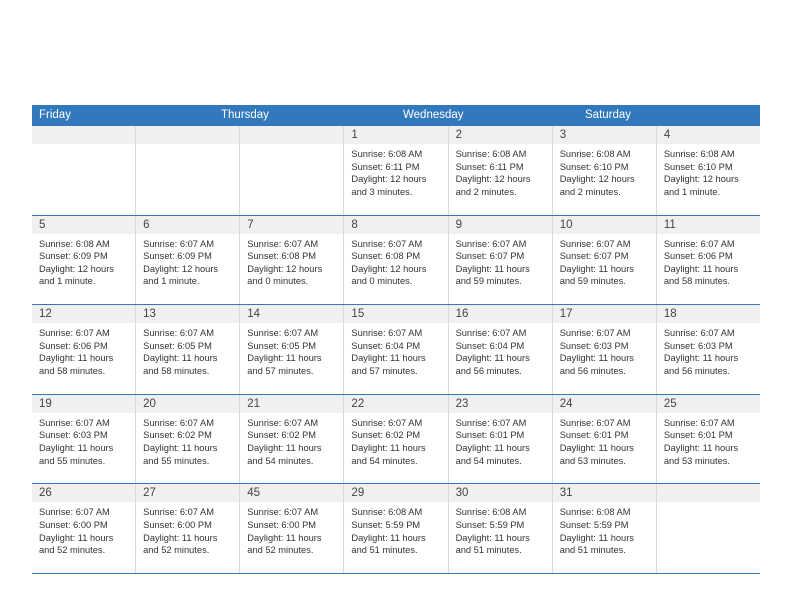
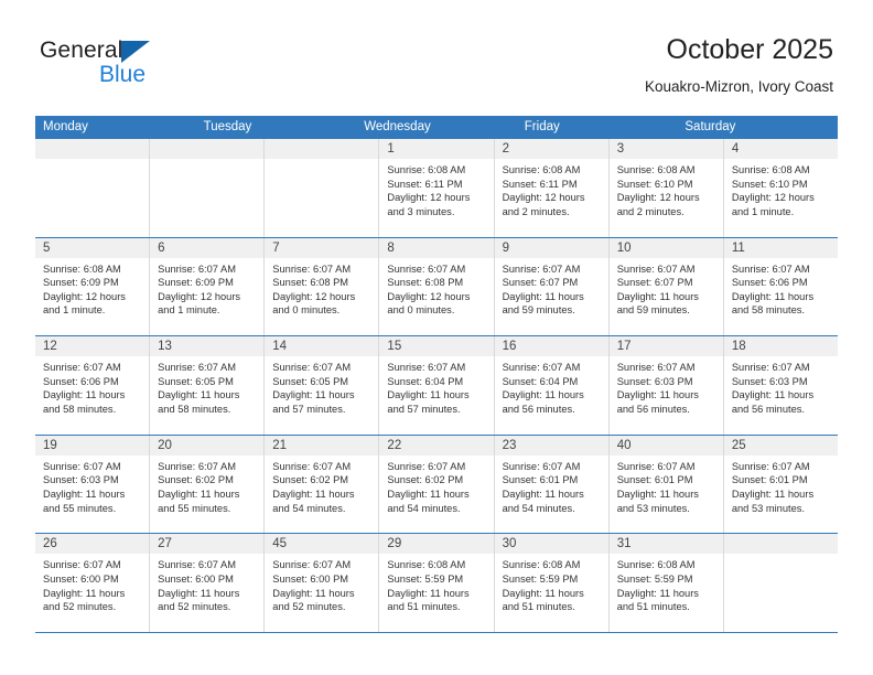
+ General
+ Blue
+ October 2025
+ Kouakro-Mizron, Ivory Coast
+ Monday
+ Tuesday
- Friday
+ Wednesday
- Thursday
- Wednesday
+ Friday
  Saturday
  1
  Sunrise: 6:08 AM
  Sunset: 6:11 PM
  Daylight: 12 hours
  and 3 minutes.
  2
  Sunrise: 6:08 AM
  Sunset: 6:11 PM
  Daylight: 12 hours
  and 2 minutes.
  3
  Sunrise: 6:08 AM
  Sunset: 6:10 PM
  Daylight: 12 hours
  and 2 minutes.
  4
  Sunrise: 6:08 AM
  Sunset: 6:10 PM
  Daylight: 12 hours
  and 1 minute.
  5
  Sunrise: 6:08 AM
  Sunset: 6:09 PM
  Daylight: 12 hours
  and 1 minute.
  6
  Sunrise: 6:07 AM
  Sunset: 6:09 PM
  Daylight: 12 hours
  and 1 minute.
  7
  Sunrise: 6:07 AM
  Sunset: 6:08 PM
  Daylight: 12 hours
  and 0 minutes.
  8
  Sunrise: 6:07 AM
  Sunset: 6:08 PM
  Daylight: 12 hours
  and 0 minutes.
  9
  Sunrise: 6:07 AM
  Sunset: 6:07 PM
  Daylight: 11 hours
  and 59 minutes.
  10
  Sunrise: 6:07 AM
  Sunset: 6:07 PM
  Daylight: 11 hours
  and 59 minutes.
  11
  Sunrise: 6:07 AM
  Sunset: 6:06 PM
  Daylight: 11 hours
  and 58 minutes.
  12
  Sunrise: 6:07 AM
  Sunset: 6:06 PM
  Daylight: 11 hours
  and 58 minutes.
  13
  Sunrise: 6:07 AM
  Sunset: 6:05 PM
  Daylight: 11 hours
  and 58 minutes.
  14
  Sunrise: 6:07 AM
  Sunset: 6:05 PM
  Daylight: 11 hours
  and 57 minutes.
  15
  Sunrise: 6:07 AM
  Sunset: 6:04 PM
  Daylight: 11 hours
  and 57 minutes.
  16
  Sunrise: 6:07 AM
  Sunset: 6:04 PM
  Daylight: 11 hours
  and 56 minutes.
  17
  Sunrise: 6:07 AM
  Sunset: 6:03 PM
  Daylight: 11 hours
  and 56 minutes.
  18
  Sunrise: 6:07 AM
  Sunset: 6:03 PM
  Daylight: 11 hours
  and 56 minutes.
  19
  Sunrise: 6:07 AM
  Sunset: 6:03 PM
  Daylight: 11 hours
  and 55 minutes.
  20
  Sunrise: 6:07 AM
  Sunset: 6:02 PM
  Daylight: 11 hours
  and 55 minutes.
  21
  Sunrise: 6:07 AM
  Sunset: 6:02 PM
  Daylight: 11 hours
  and 54 minutes.
  22
  Sunrise: 6:07 AM
  Sunset: 6:02 PM
  Daylight: 11 hours
  and 54 minutes.
  23
  Sunrise: 6:07 AM
  Sunset: 6:01 PM
  Daylight: 11 hours
  and 54 minutes.
- 24
+ 40
  Sunrise: 6:07 AM
  Sunset: 6:01 PM
  Daylight: 11 hours
  and 53 minutes.
  25
  Sunrise: 6:07 AM
  Sunset: 6:01 PM
  Daylight: 11 hours
  and 53 minutes.
  26
  Sunrise: 6:07 AM
  Sunset: 6:00 PM
  Daylight: 11 hours
  and 52 minutes.
  27
  Sunrise: 6:07 AM
  Sunset: 6:00 PM
  Daylight: 11 hours
  and 52 minutes.
  45
  Sunrise: 6:07 AM
  Sunset: 6:00 PM
  Daylight: 11 hours
  and 52 minutes.
  29
  Sunrise: 6:08 AM
  Sunset: 5:59 PM
  Daylight: 11 hours
  and 51 minutes.
  30
  Sunrise: 6:08 AM
  Sunset: 5:59 PM
  Daylight: 11 hours
  and 51 minutes.
  31
  Sunrise: 6:08 AM
  Sunset: 5:59 PM
  Daylight: 11 hours
  and 51 minutes.
